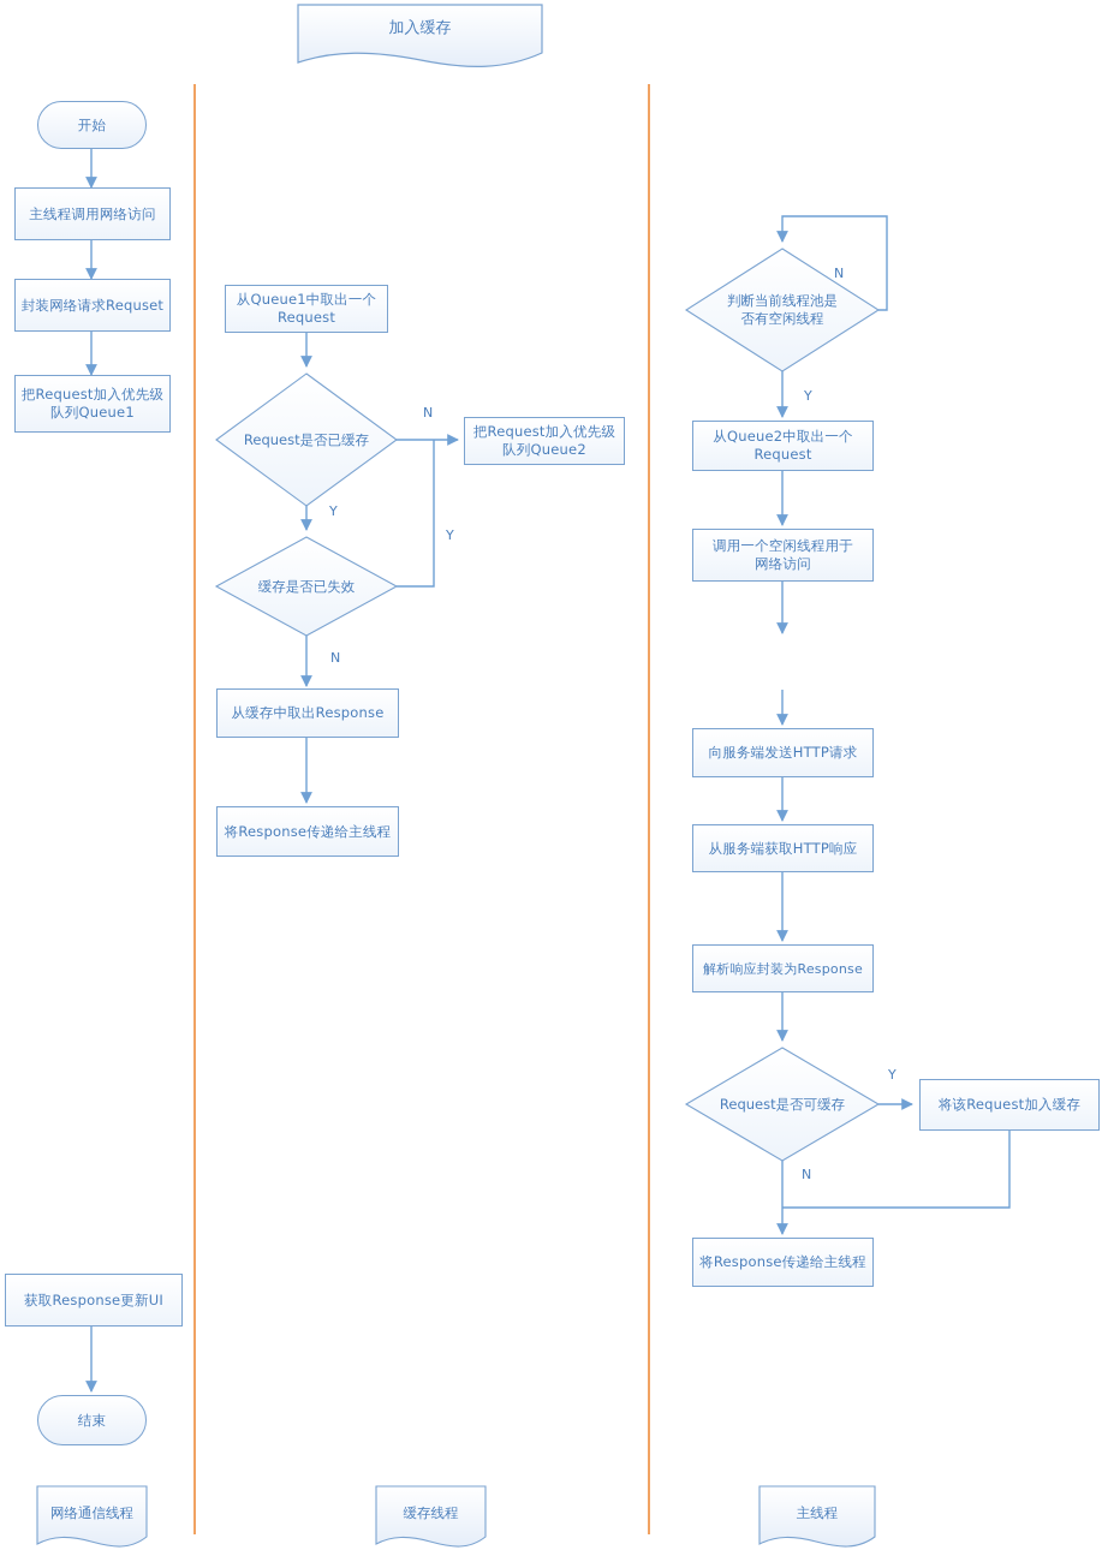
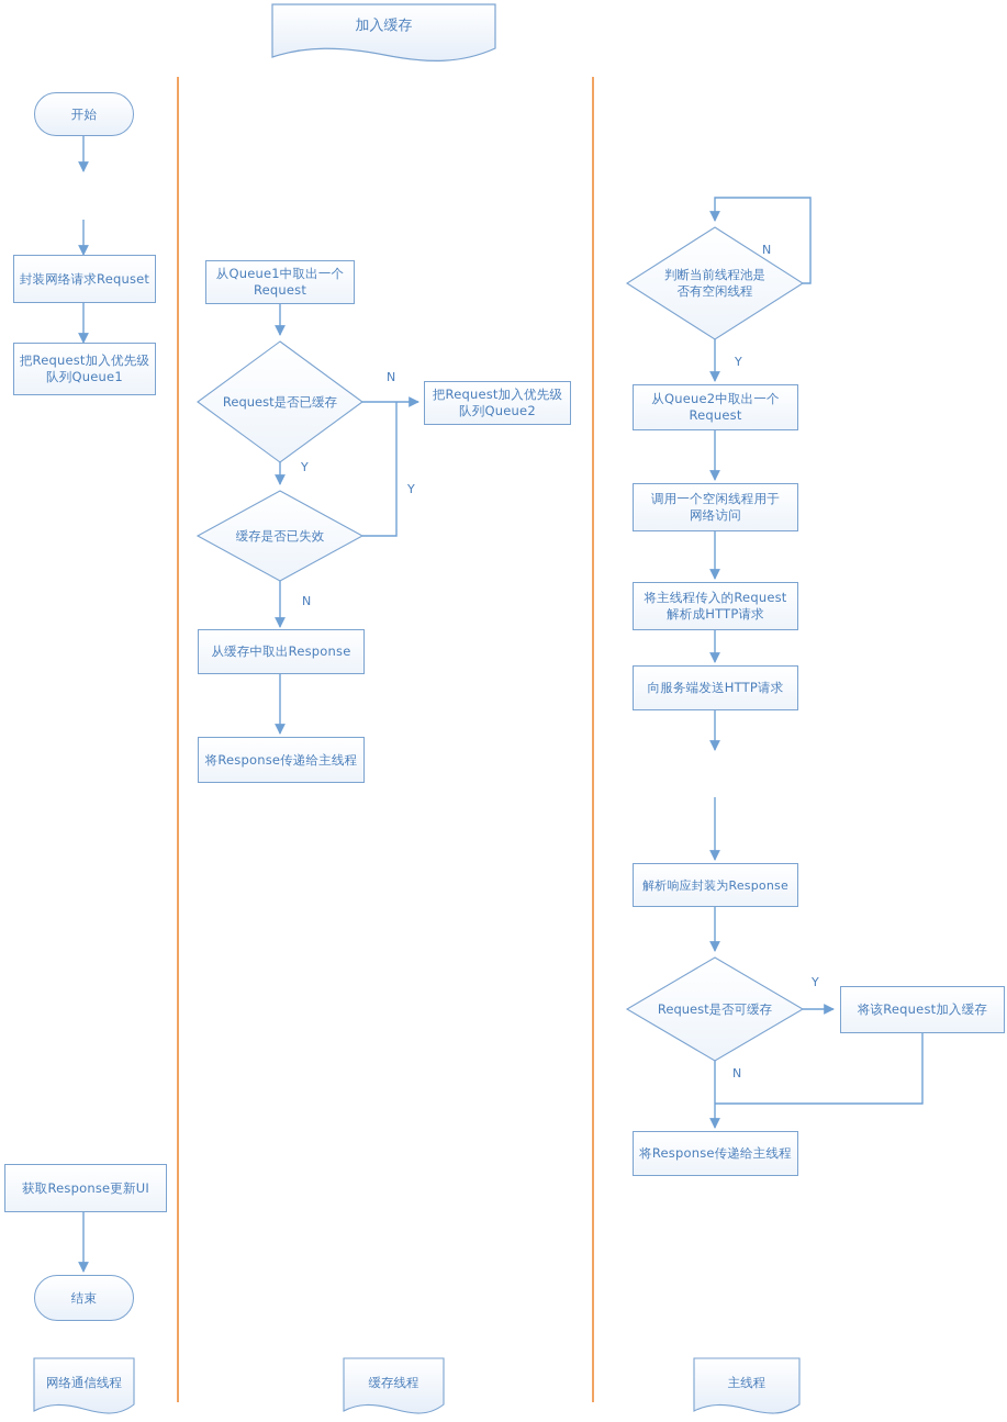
  加入缓存
  开始
- 主线程调用网络访问
  封装网络请求Requset
  把Request加入优先级
  队列Queue1
  获取Response更新UI
  结束
  从Queue1中取出一个
  Request
  Request是否已缓存
  N
  Y
  把Request加入优先级
  队列Queue2
  缓存是否已失效
  Y
  N
  从缓存中取出Response
  将Response传递给主线程
  判断当前线程池是
  否有空闲线程
  N
  Y
  从Queue2中取出一个
  Request
  调用一个空闲线程用于
  网络访问
+ 将主线程传入的Request
+ 解析成HTTP请求
  向服务端发送HTTP请求
- 从服务端获取HTTP响应
  解析响应封装为Response
  Request是否可缓存
  Y
  N
  将该Request加入缓存
  将Response传递给主线程
  网络通信线程
  缓存线程
  主线程
